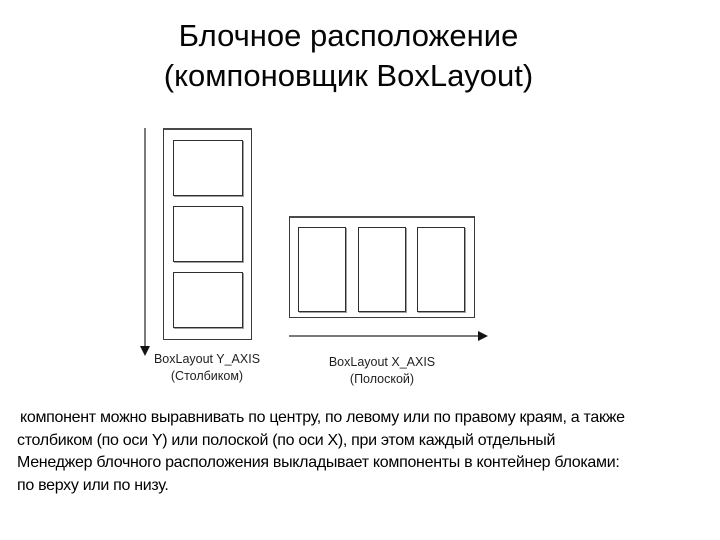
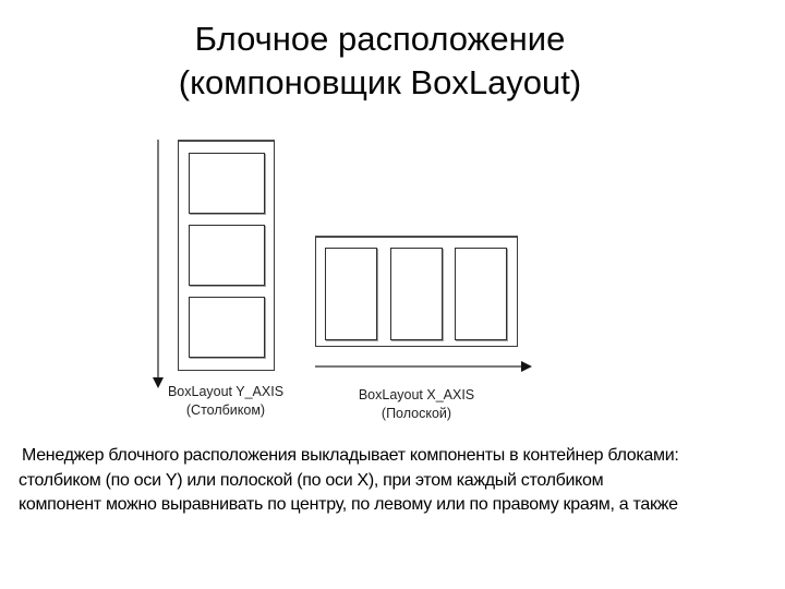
  Блочное расположение
  (компоновщик BoxLayout)
  BoxLayout Y_AXIS
  (Столбиком)
  BoxLayout X_AXIS
  (Полоской)
- компонент можно выравнивать по центру, по левому или по правому краям, а также
+ Менеджер блочного расположения выкладывает компоненты в контейнер блоками:
- столбиком (по оси Y) или полоской (по оси X), при этом каждый отдельный
+ столбиком (по оси Y) или полоской (по оси X), при этом каждый столбиком
- Менеджер блочного расположения выкладывает компоненты в контейнер блоками:
+ компонент можно выравнивать по центру, по левому или по правому краям, а также
- по верху или по низу.
